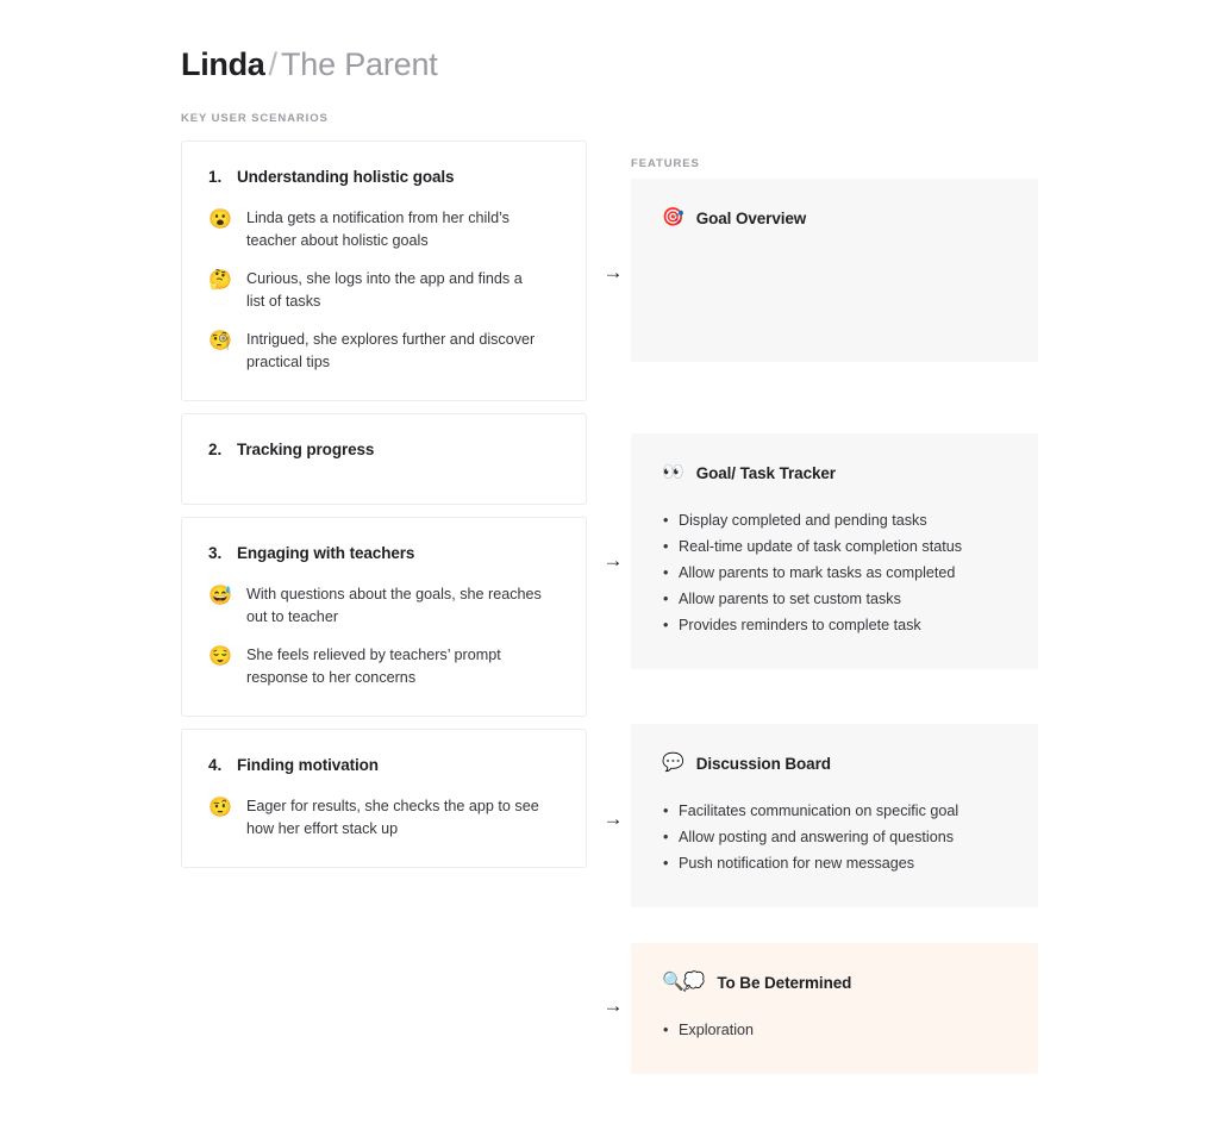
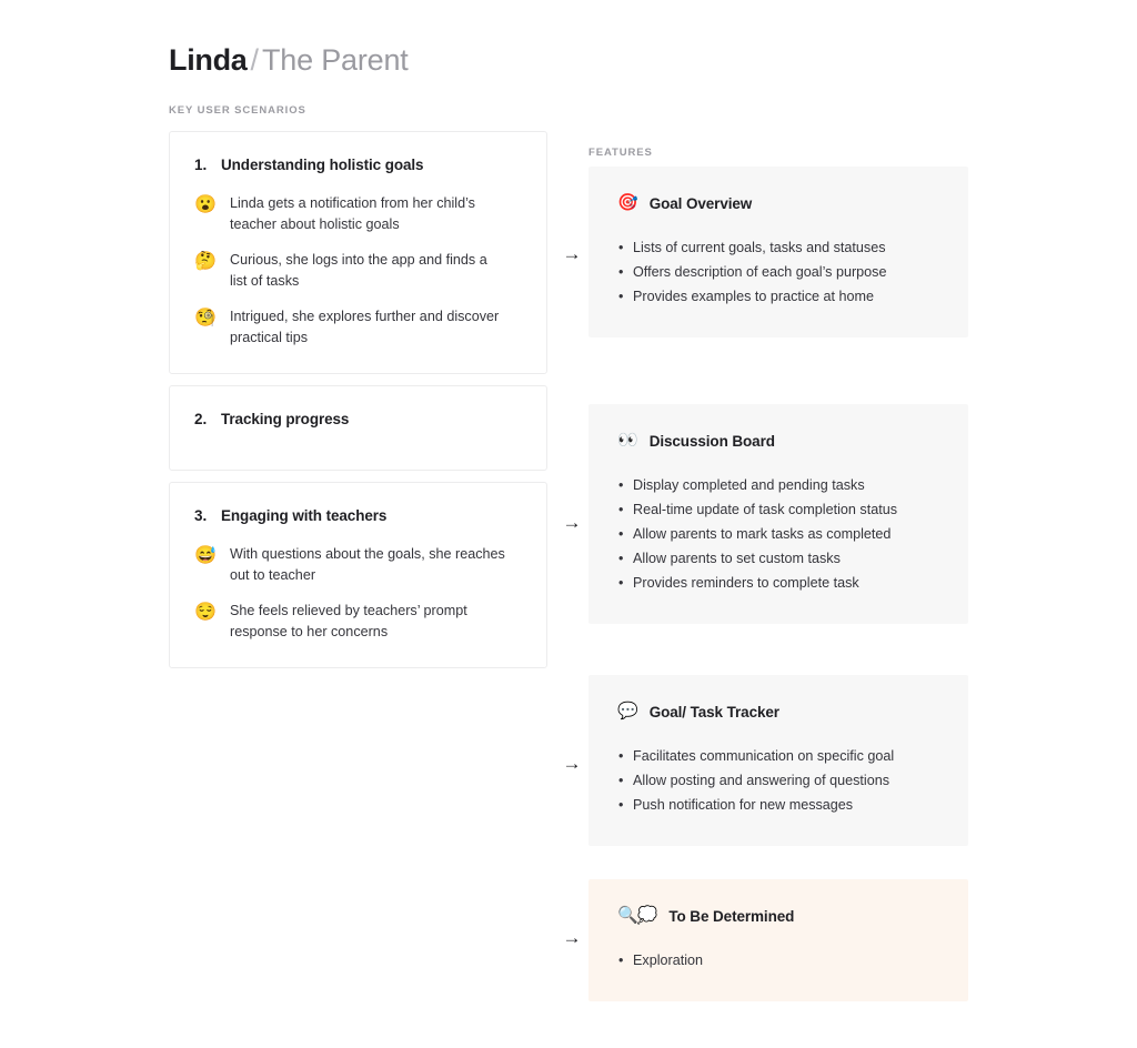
  Linda/The Parent
  KEY USER SCENARIOS
  FEATURES
  →
  →
  →
  →
  1.
  Understanding holistic goals
  😮
  Linda gets a notification from her child’s teacher about holistic goals
  🤔
  Curious, she logs into the app and finds a list of tasks
  🧐
  Intrigued, she explores further and discover practical tips
  2.
  Tracking progress
  3.
  Engaging with teachers
  😅
  With questions about the goals, she reaches out to teacher
  😌
  She feels relieved by teachers’ prompt response to her concerns
- 4.
- Finding motivation
- 🤨
- Eager for results, she checks the app to see how her effort stack up
  🎯
  Goal Overview
+ Lists of current goals, tasks and statuses
+ Offers description of each goal’s purpose
+ Provides examples to practice at home
  👀
- Goal/ Task Tracker
+ Discussion Board
  Display completed and pending tasks
  Real-time update of task completion status
  Allow parents to mark tasks as completed
  Allow parents to set custom tasks
  Provides reminders to complete task
  💬
- Discussion Board
+ Goal/ Task Tracker
  Facilitates communication on specific goal
  Allow posting and answering of questions
  Push notification for new messages
  🔍💭
  To Be Determined
  Exploration
